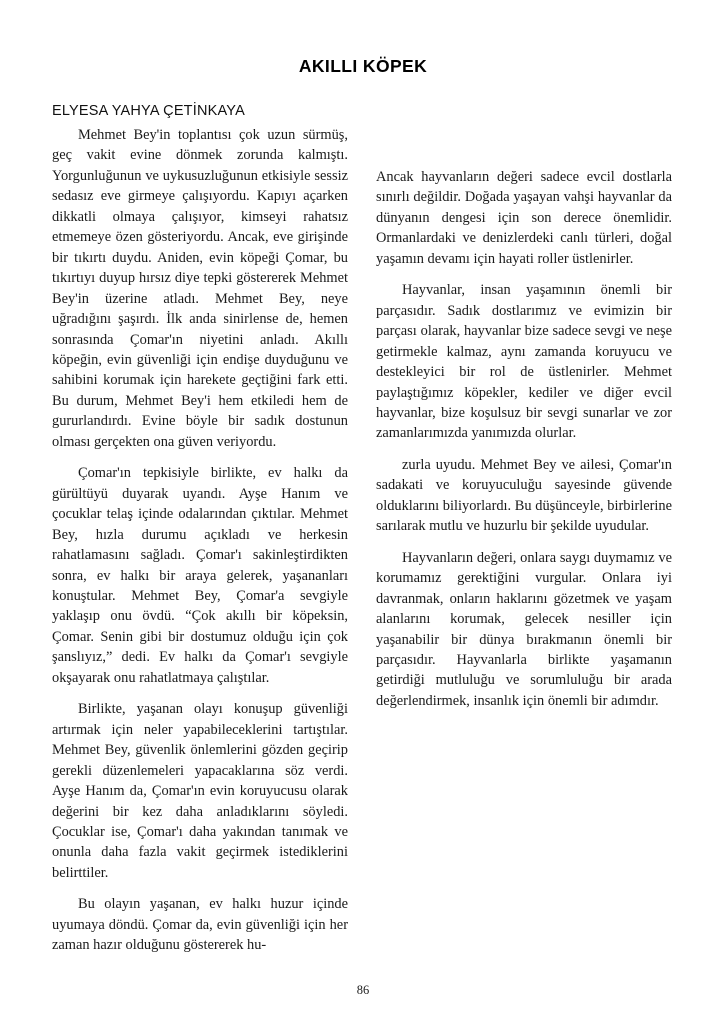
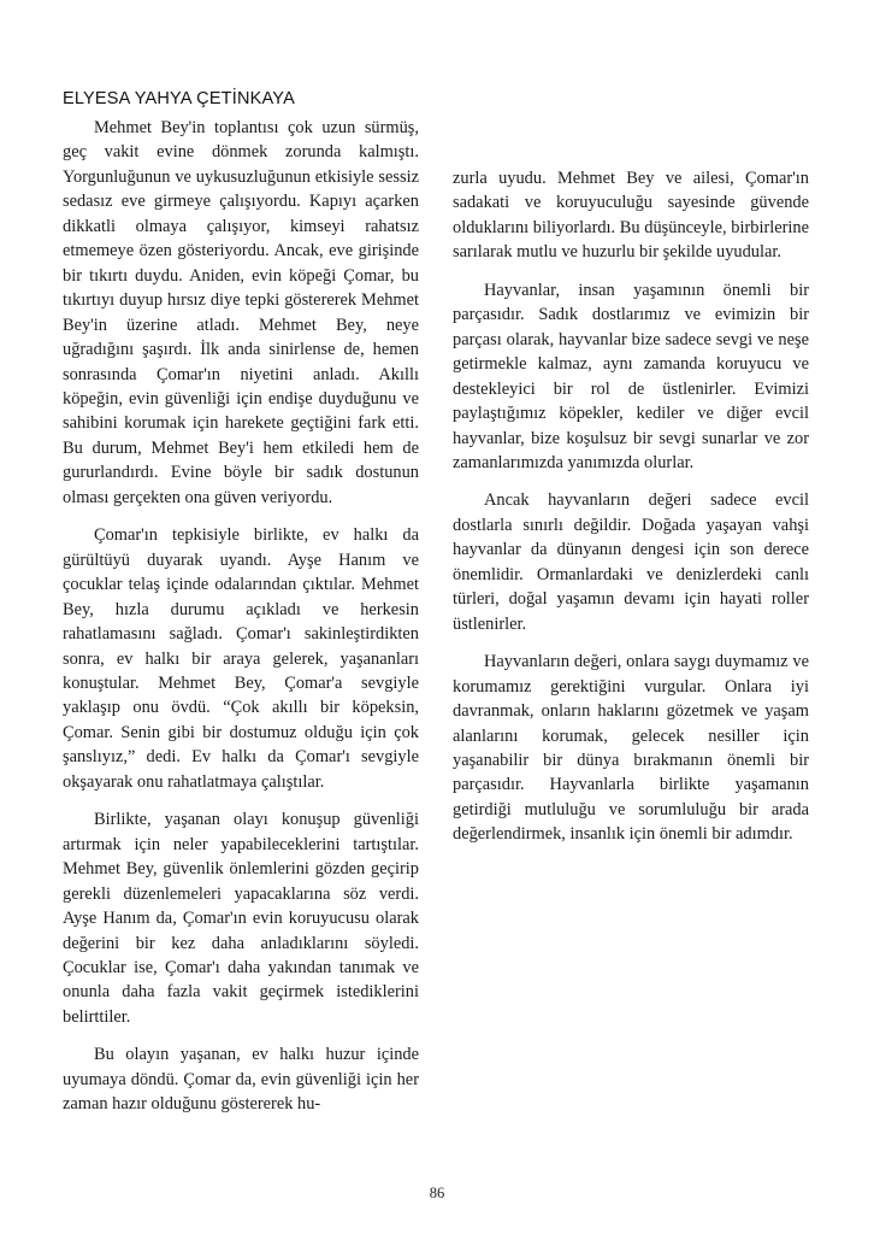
- AKILLI KÖPEK
  ELYESA YAHYA ÇETİNKAYA
  Mehmet Bey'in toplantısı çok uzun sürmüş, geç vakit evine dönmek zorunda kalmıştı. Yorgunluğunun ve uykusuzluğunun etkisiyle sessiz sedasız eve girmeye çalışıyordu. Kapıyı açarken dikkatli olmaya çalışıyor, kimseyi rahatsız etmemeye özen gösteriyordu. Ancak, eve girişinde bir tıkırtı duydu. Aniden, evin köpeği Çomar, bu tıkırtıyı duyup hırsız diye tepki göstererek Mehmet Bey'in üzerine atladı. Mehmet Bey, neye uğradığını şaşırdı. İlk anda sinirlense de, hemen sonrasında Çomar'ın niyetini anladı. Akıllı köpeğin, evin güvenliği için endişe duyduğunu ve sahibini korumak için harekete geçtiğini fark etti. Bu durum, Mehmet Bey'i hem etkiledi hem de gururlandırdı. Evine böyle bir sadık dostunun olması gerçekten ona güven veriyordu.
  Çomar'ın tepkisiyle birlikte, ev halkı da gürültüyü duyarak uyandı. Ayşe Hanım ve çocuklar telaş içinde odalarından çıktılar. Mehmet Bey, hızla durumu açıkladı ve herkesin rahatlamasını sağladı. Çomar'ı sakinleştirdikten sonra, ev halkı bir araya gelerek, yaşananları konuştular. Mehmet Bey, Çomar'a sevgiyle yaklaşıp onu övdü. “Çok akıllı bir köpeksin, Çomar. Senin gibi bir dostumuz olduğu için çok şanslıyız,” dedi. Ev halkı da Çomar'ı sevgiyle okşayarak onu rahatlatmaya çalıştılar.
  Birlikte, yaşanan olayı konuşup güvenliği artırmak için neler yapabileceklerini tartıştılar. Mehmet Bey, güvenlik önlemlerini gözden geçirip gerekli düzenlemeleri yapacaklarına söz verdi. Ayşe Hanım da, Çomar'ın evin koruyucusu olarak değerini bir kez daha anladıklarını söyledi. Çocuklar ise, Çomar'ı daha yakından tanımak ve onunla daha fazla vakit geçirmek istediklerini belirttiler.
  Bu olayın yaşanan, ev halkı huzur içinde uyumaya döndü. Çomar da, evin güvenliği için her zaman hazır olduğunu göstererek hu-
- Ancak hayvanların değeri sadece evcil dostlarla sınırlı değildir. Doğada yaşayan vahşi hayvanlar da dünyanın dengesi için son derece önemlidir. Ormanlardaki ve denizlerdeki canlı türleri, doğal yaşamın devamı için hayati roller üstlenirler.
+ zurla uyudu. Mehmet Bey ve ailesi, Çomar'ın sadakati ve koruyuculuğu sayesinde güvende olduklarını biliyorlardı. Bu düşünceyle, birbirlerine sarılarak mutlu ve huzurlu bir şekilde uyudular.
- Hayvanlar, insan yaşamının önemli bir parçasıdır. Sadık dostlarımız ve evimizin bir parçası olarak, hayvanlar bize sadece sevgi ve neşe getirmekle kalmaz, aynı zamanda koruyucu ve destekleyici bir rol de üstlenirler. Mehmet paylaştığımız köpekler, kediler ve diğer evcil hayvanlar, bize koşulsuz bir sevgi sunarlar ve zor zamanlarımızda yanımızda olurlar.
+ Hayvanlar, insan yaşamının önemli bir parçasıdır. Sadık dostlarımız ve evimizin bir parçası olarak, hayvanlar bize sadece sevgi ve neşe getirmekle kalmaz, aynı zamanda koruyucu ve destekleyici bir rol de üstlenirler. Evimizi paylaştığımız köpekler, kediler ve diğer evcil hayvanlar, bize koşulsuz bir sevgi sunarlar ve zor zamanlarımızda yanımızda olurlar.
- zurla uyudu. Mehmet Bey ve ailesi, Çomar'ın sadakati ve koruyuculuğu sayesinde güvende olduklarını biliyorlardı. Bu düşünceyle, birbirlerine sarılarak mutlu ve huzurlu bir şekilde uyudular.
+ Ancak hayvanların değeri sadece evcil dostlarla sınırlı değildir. Doğada yaşayan vahşi hayvanlar da dünyanın dengesi için son derece önemlidir. Ormanlardaki ve denizlerdeki canlı türleri, doğal yaşamın devamı için hayati roller üstlenirler.
  Hayvanların değeri, onlara saygı duymamız ve korumamız gerektiğini vurgular. Onlara iyi davranmak, onların haklarını gözetmek ve yaşam alanlarını korumak, gelecek nesiller için yaşanabilir bir dünya bırakmanın önemli bir parçasıdır. Hayvanlarla birlikte yaşamanın getirdiği mutluluğu ve sorumluluğu bir arada değerlendirmek, insanlık için önemli bir adımdır.
  86
